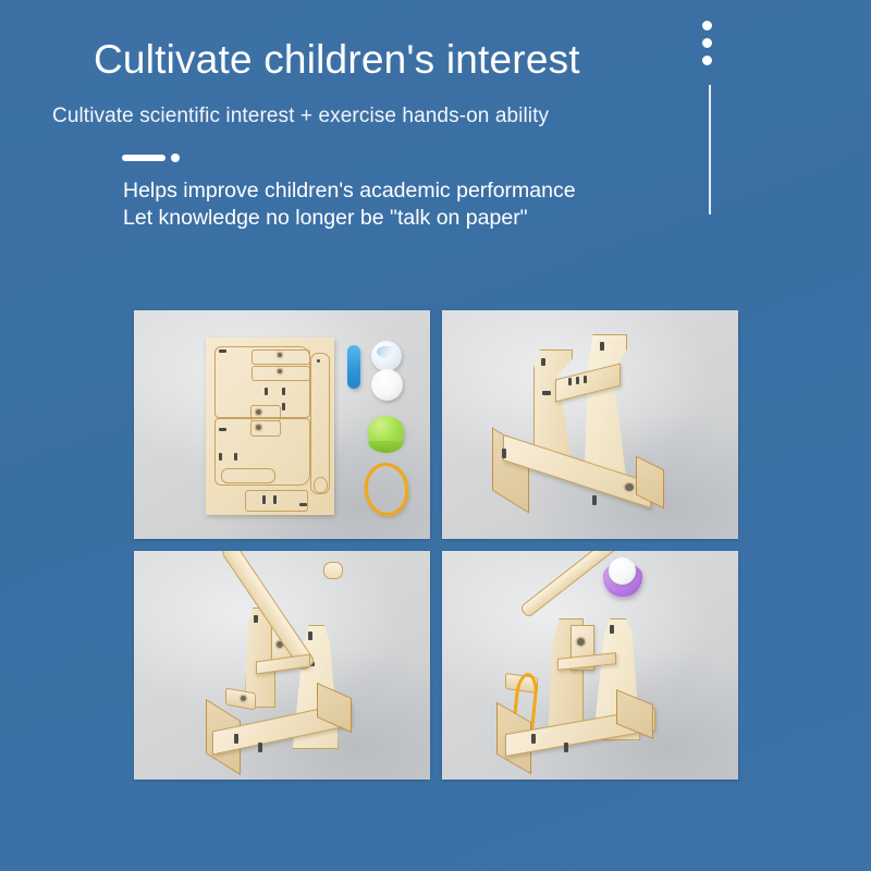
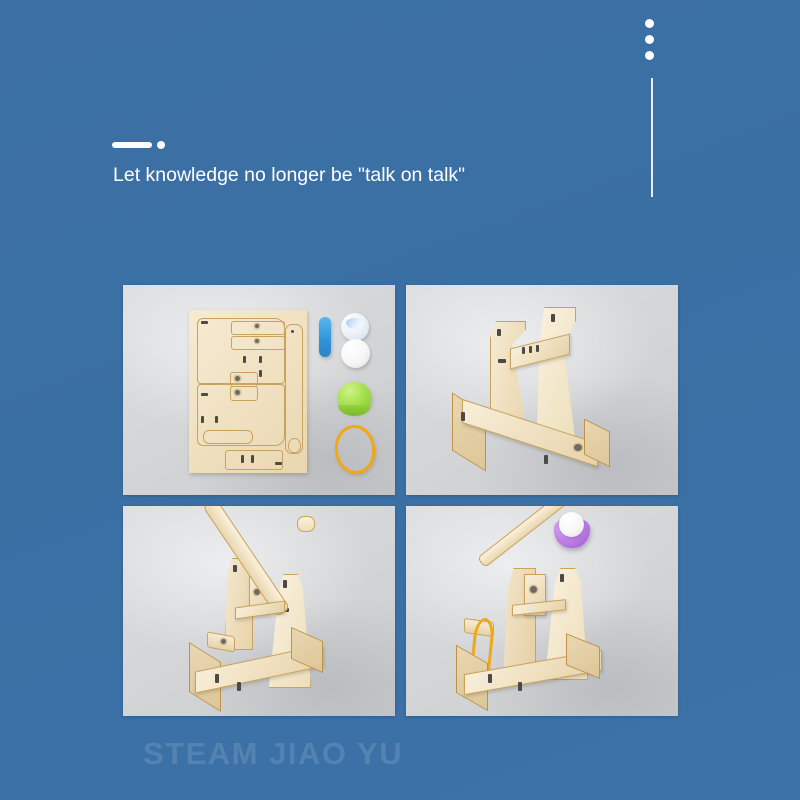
- Cultivate children's interest
- Cultivate scientific interest + exercise hands-on ability
- Helps improve children's academic performance
- Let knowledge no longer be "talk on paper"
+ Let knowledge no longer be "talk on talk"
+ STEAM JIAO YU
